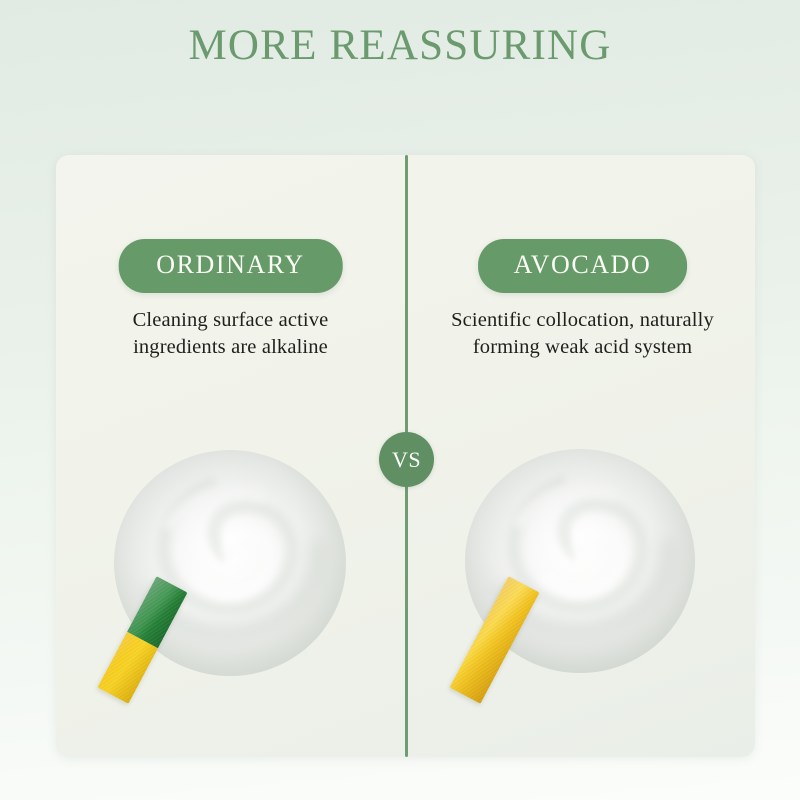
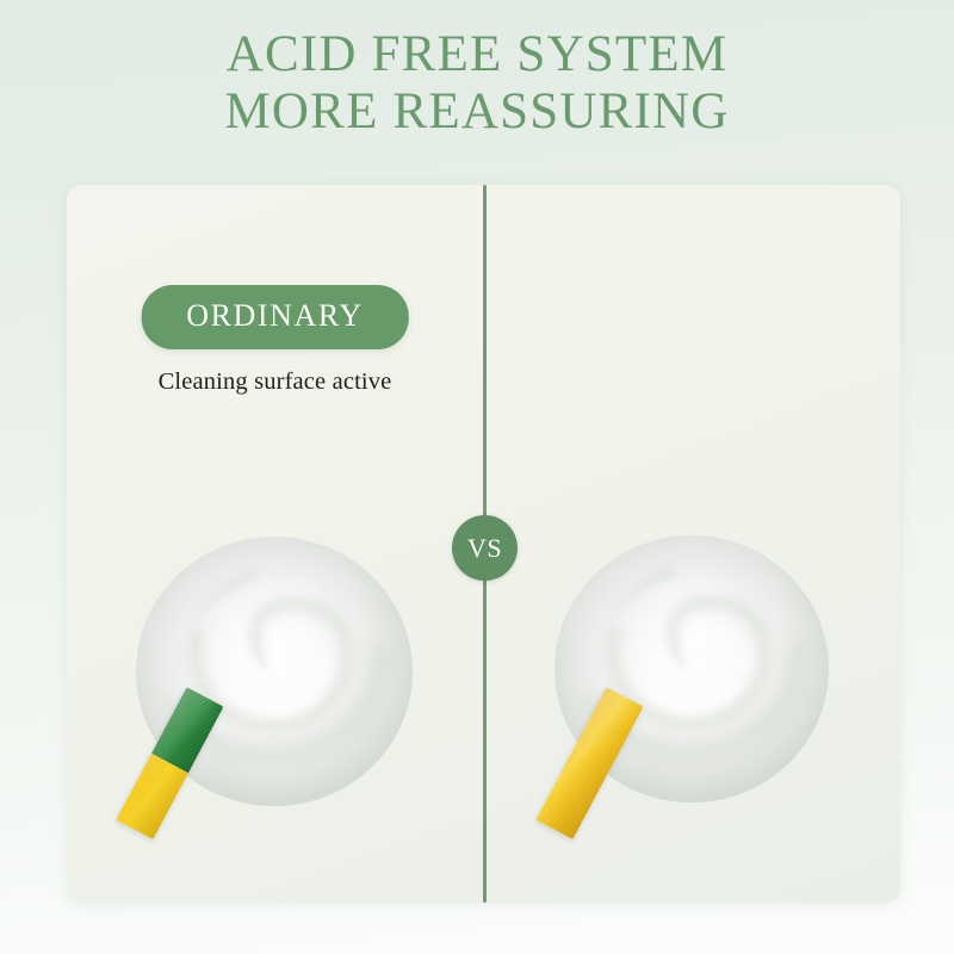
+ ACID FREE SYSTEM
  MORE REASSURING
  ORDINARY
  Cleaning surface active
- ingredients are alkaline
- AVOCADO
- Scientific collocation, naturally
- forming weak acid system
  VS
